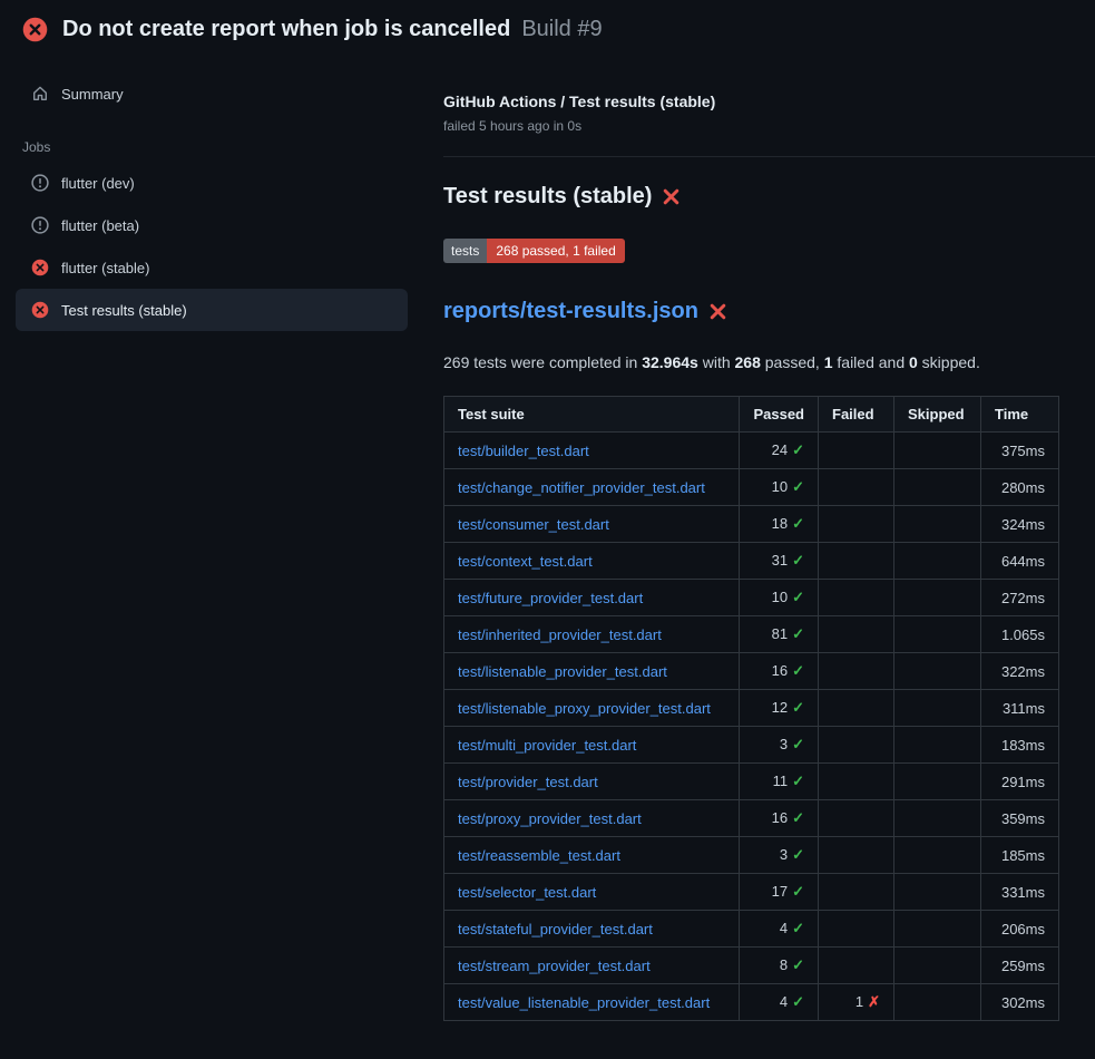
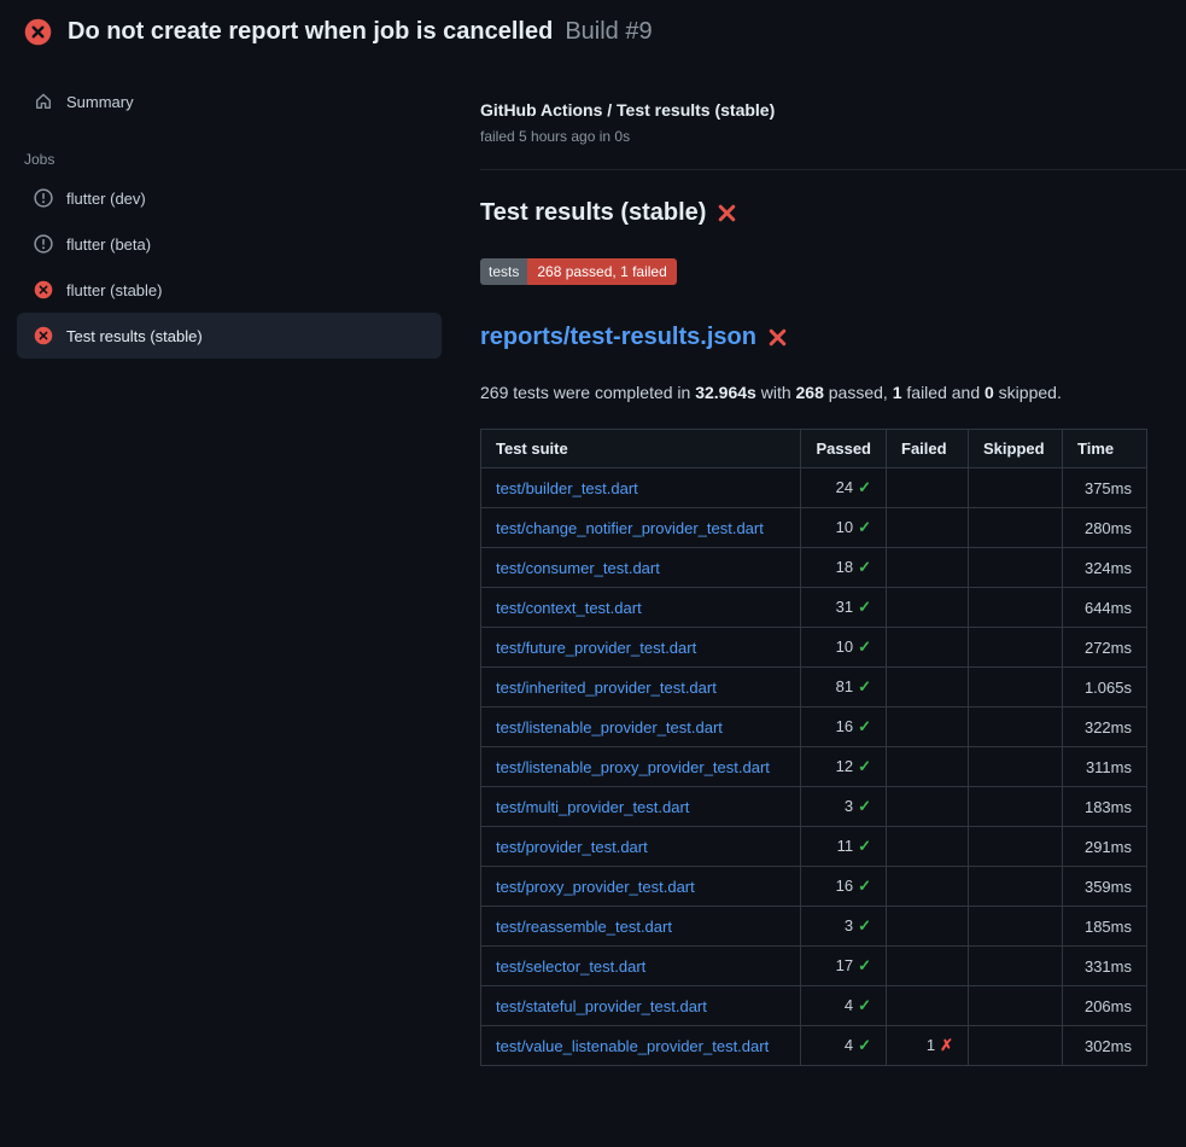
  Do not create report when job is cancelled
  Build #9
  Summary
  Jobs
  flutter (dev)
  flutter (beta)
  flutter (stable)
  Test results (stable)
  GitHub Actions / Test results (stable)
  failed 5 hours ago in 0s
  Test results (stable)
  tests
  268 passed, 1 failed
  reports/test-results.json
  269 tests were completed in 32.964s with 268 passed, 1 failed and 0 skipped.
  Test suite	Passed	Failed	Skipped	Time
  test/builder_test.dart	24 ✓			375ms
  test/change_notifier_provider_test.dart	10 ✓			280ms
  test/consumer_test.dart	18 ✓			324ms
  test/context_test.dart	31 ✓			644ms
  test/future_provider_test.dart	10 ✓			272ms
  test/inherited_provider_test.dart	81 ✓			1.065s
  test/listenable_provider_test.dart	16 ✓			322ms
  test/listenable_proxy_provider_test.dart	12 ✓			311ms
  test/multi_provider_test.dart	3 ✓			183ms
  test/provider_test.dart	11 ✓			291ms
  test/proxy_provider_test.dart	16 ✓			359ms
  test/reassemble_test.dart	3 ✓			185ms
  test/selector_test.dart	17 ✓			331ms
  test/stateful_provider_test.dart	4 ✓			206ms
- test/stream_provider_test.dart	8 ✓			259ms
  test/value_listenable_provider_test.dart	4 ✓	1 ✗		302ms
